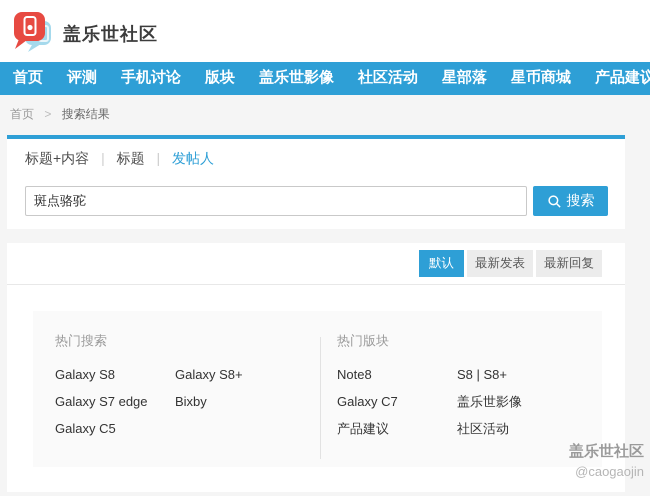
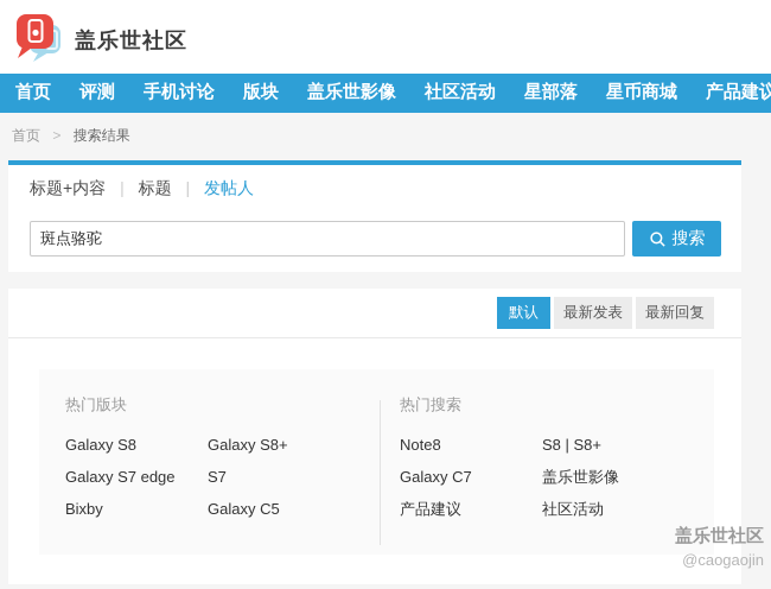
  盖乐世社区
  首页
  评测
  手机讨论
  版块
  盖乐世影像
  社区活动
  星部落
  星币商城
  产品建议
  首页 > 搜索结果
  标题+内容 | 标题 | 发帖人
  斑点骆驼
  搜索
  默认
  最新发表
  最新回复
- 热门搜索
+ 热门版块
  Galaxy S8
  Galaxy S8+
  Galaxy S7 edge
+ S7
  Bixby
  Galaxy C5
- 热门版块
+ 热门搜索
  Note8
  S8 | S8+
  Galaxy C7
  盖乐世影像
  产品建议
  社区活动
  盖乐世社区
  @caogaojin
